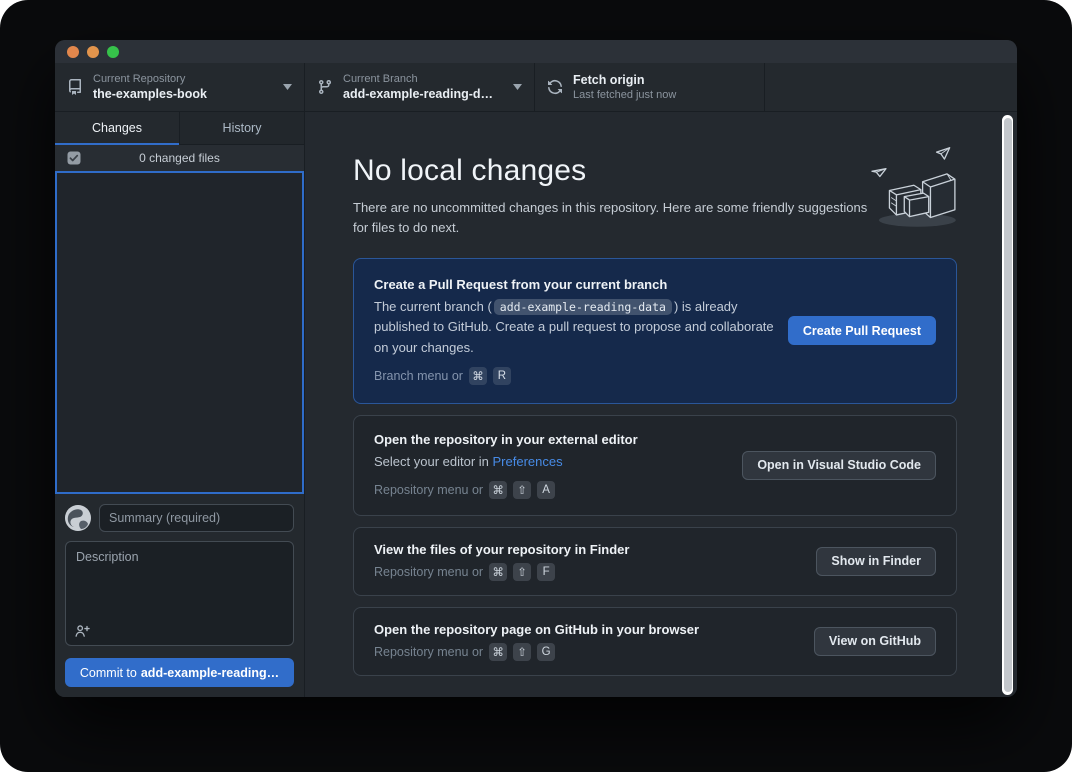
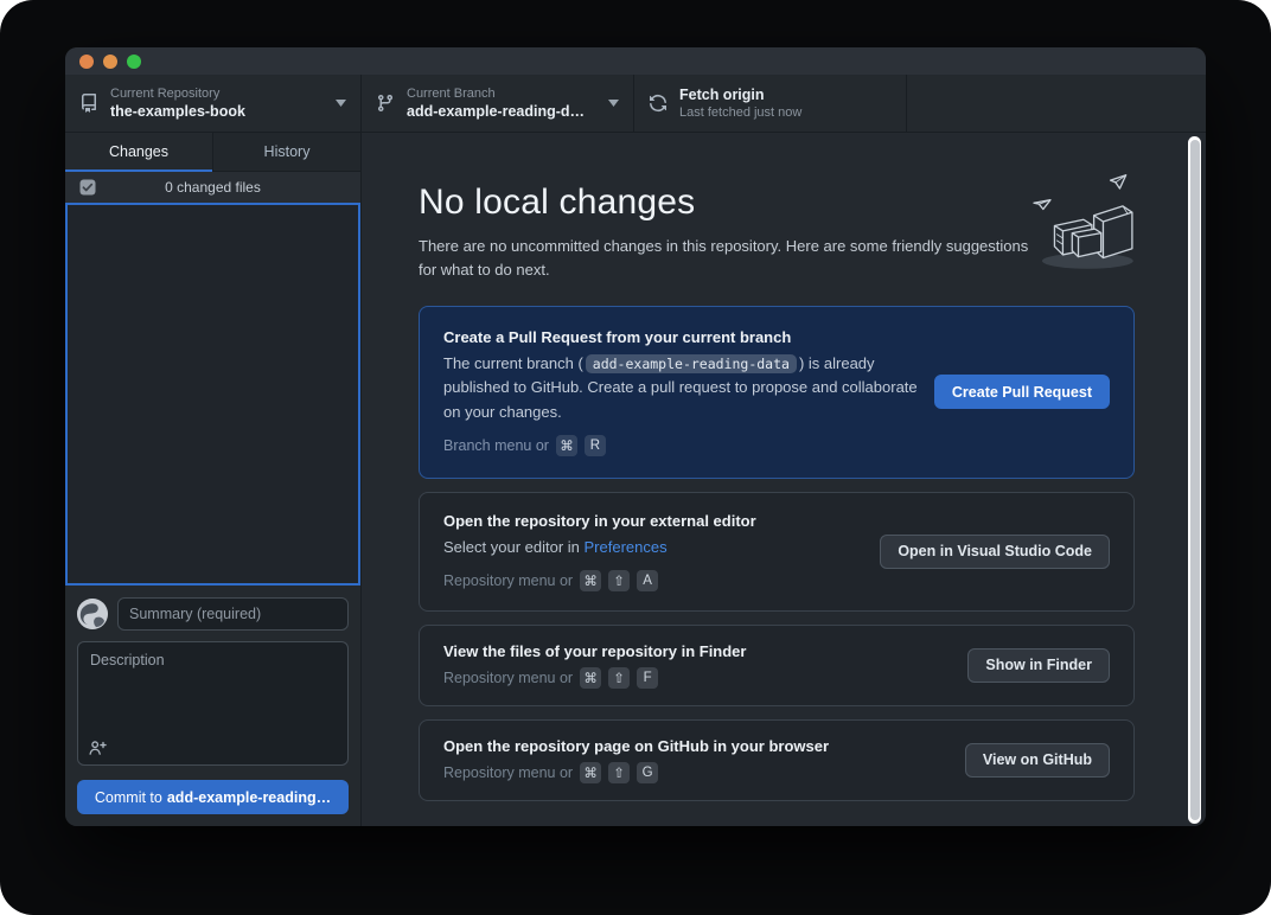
  Current Repository
  the-examples-book
  Current Branch
  add-example-reading-d…
  Fetch origin
  Last fetched just now
  Changes
  History
  0 changed files
  Summary (required)
  Description
  Commit to
  add-example-reading…
  No local changes
- There are no uncommitted changes in this repository. Here are some friendly suggestions for files to do next.
+ There are no uncommitted changes in this repository. Here are some friendly suggestions for what to do next.
  Create a Pull Request from your current branch
  The current branch ( add-example-reading-data ) is already published to GitHub. Create a pull request to propose and collaborate on your changes.
  Branch menu or
  ⌘
  R
  Create Pull Request
  Open the repository in your external editor
  Select your editor in Preferences
  Repository menu or
  ⌘
  ⇧
  A
  Open in Visual Studio Code
  View the files of your repository in Finder
  Repository menu or
  ⌘
  ⇧
  F
  Show in Finder
  Open the repository page on GitHub in your browser
  Repository menu or
  ⌘
  ⇧
  G
  View on GitHub
